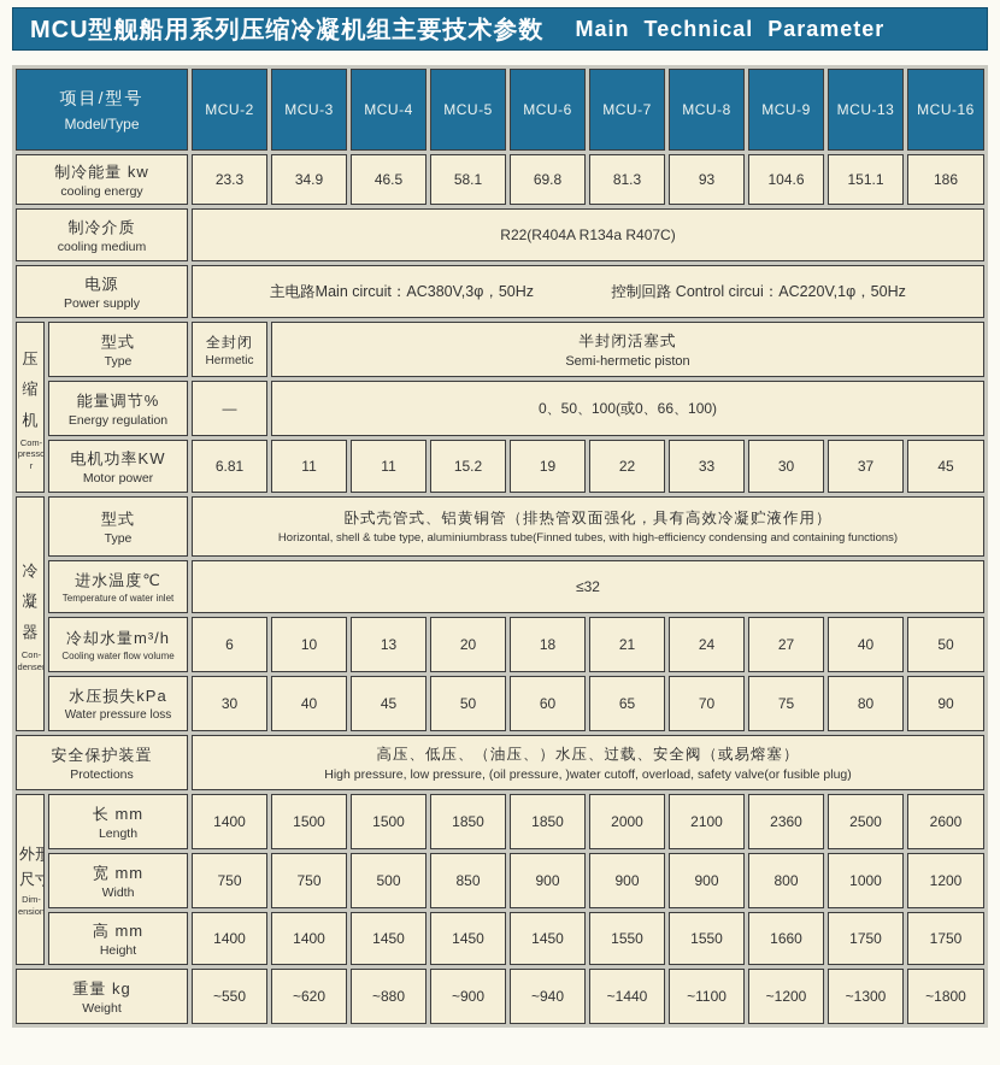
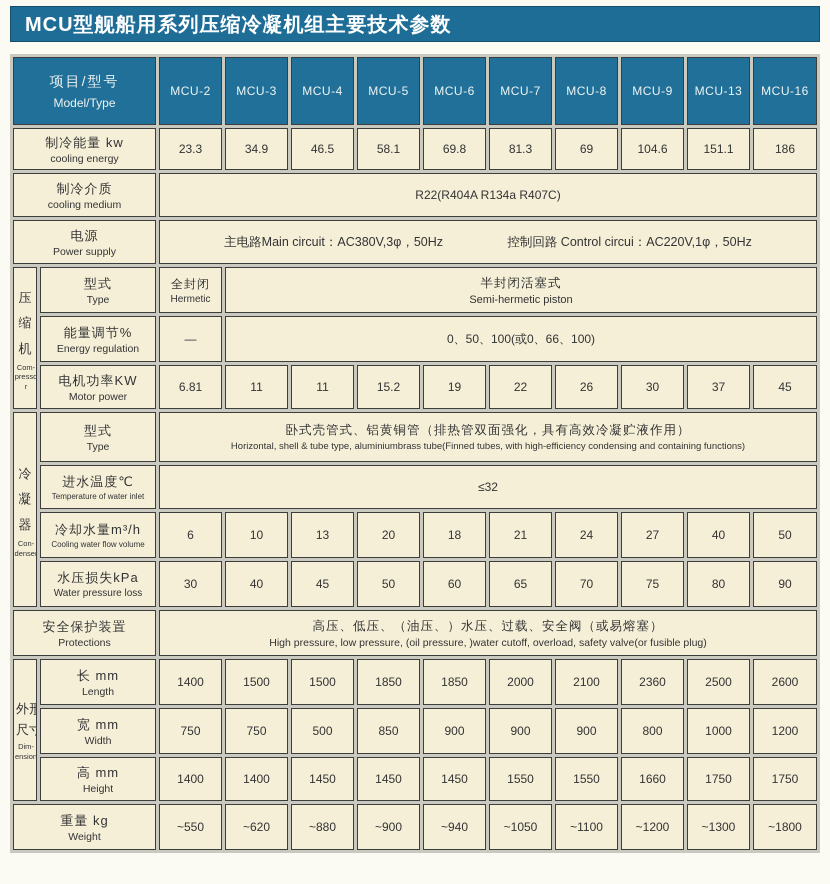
  MCU型舰船用系列压缩冷凝机组主要技术参数
- Main Technical Parameter
  项目/型号 Model/Type	MCU-2	MCU-3	MCU-4	MCU-5	MCU-6	MCU-7	MCU-8	MCU-9	MCU-13	MCU-16
- 制冷能量 kw cooling energy	23.3	34.9	46.5	58.1	69.8	81.3	93	104.6	151.1	186
+ 制冷能量 kw cooling energy	23.3	34.9	46.5	58.1	69.8	81.3	69	104.6	151.1	186
  制冷介质 cooling medium	R22(R404A R134a R407C)
  电源 Power supply	主电路Main circuit：AC380V,3φ，50Hz 控制回路 Control circui：AC220V,1φ，50Hz
  压缩机 Com- pressor	型式 Type	全封闭 Hermetic	半封闭活塞式 Semi-hermetic piston
  能量调节% Energy regulation	—	0、50、100(或0、66、100)
- 电机功率KW Motor power	6.81	11	11	15.2	19	22	33	30	37	45
+ 电机功率KW Motor power	6.81	11	11	15.2	19	22	26	30	37	45
  冷凝器 Con- dense	型式 Type	卧式壳管式、铝黄铜管（排热管双面强化，具有高效冷凝贮液作用） Horizontal, shell & tube type, aluminiumbrass tube(Finned tubes, with high-efficiency condensing and containing functions)
  进水温度℃ Temperature of water inlet	≤32
  冷却水量m³/h Cooling water flow volume	6	10	13	20	18	21	24	27	40	50
  水压损失kPa Water pressure loss	30	40	45	50	60	65	70	75	80	90
  安全保护装置 Protections	高压、低压、（油压、）水压、过载、安全阀（或易熔塞） High pressure, low pressure, (oil pressure, )water cutoff, overload, safety valve(or fusible plug)
  外形尺寸 Dim- ension	长 mm Length	1400	1500	1500	1850	1850	2000	2100	2360	2500	2600
  宽 mm Width	750	750	500	850	900	900	900	800	1000	1200
  高 mm Height	1400	1400	1450	1450	1450	1550	1550	1660	1750	1750
- 重量 kg Weight	~550	~620	~880	~900	~940	~1440	~1100	~1200	~1300	~1800
+ 重量 kg Weight	~550	~620	~880	~900	~940	~1050	~1100	~1200	~1300	~1800
